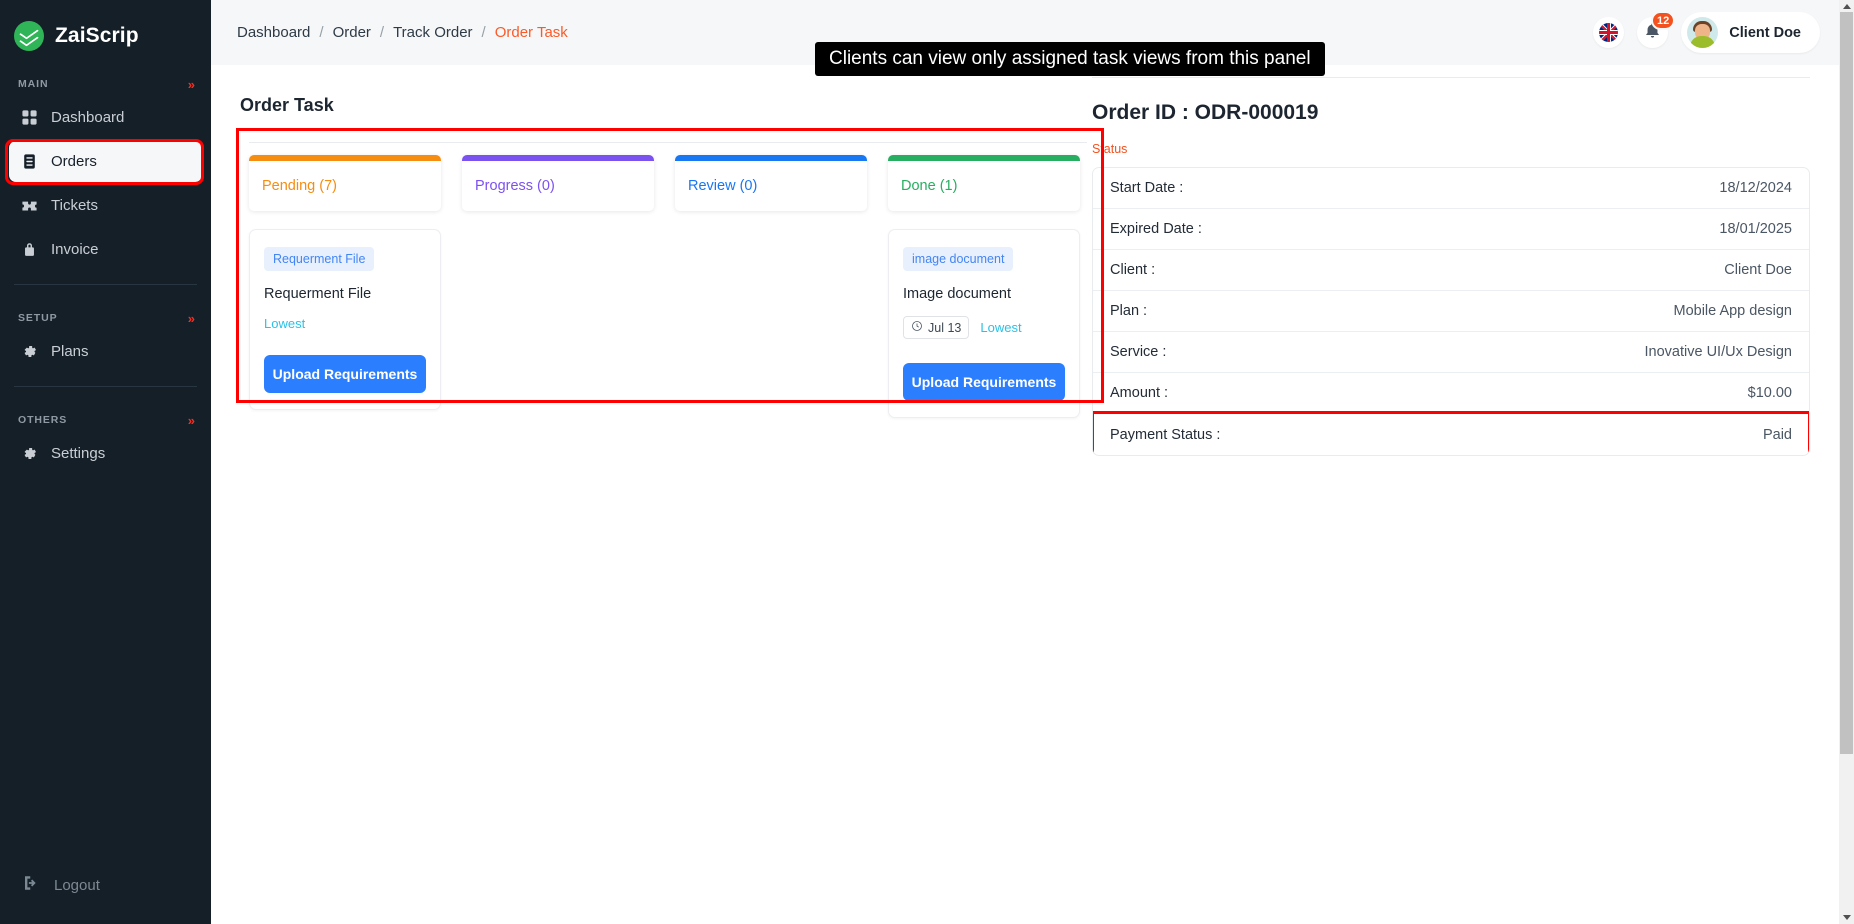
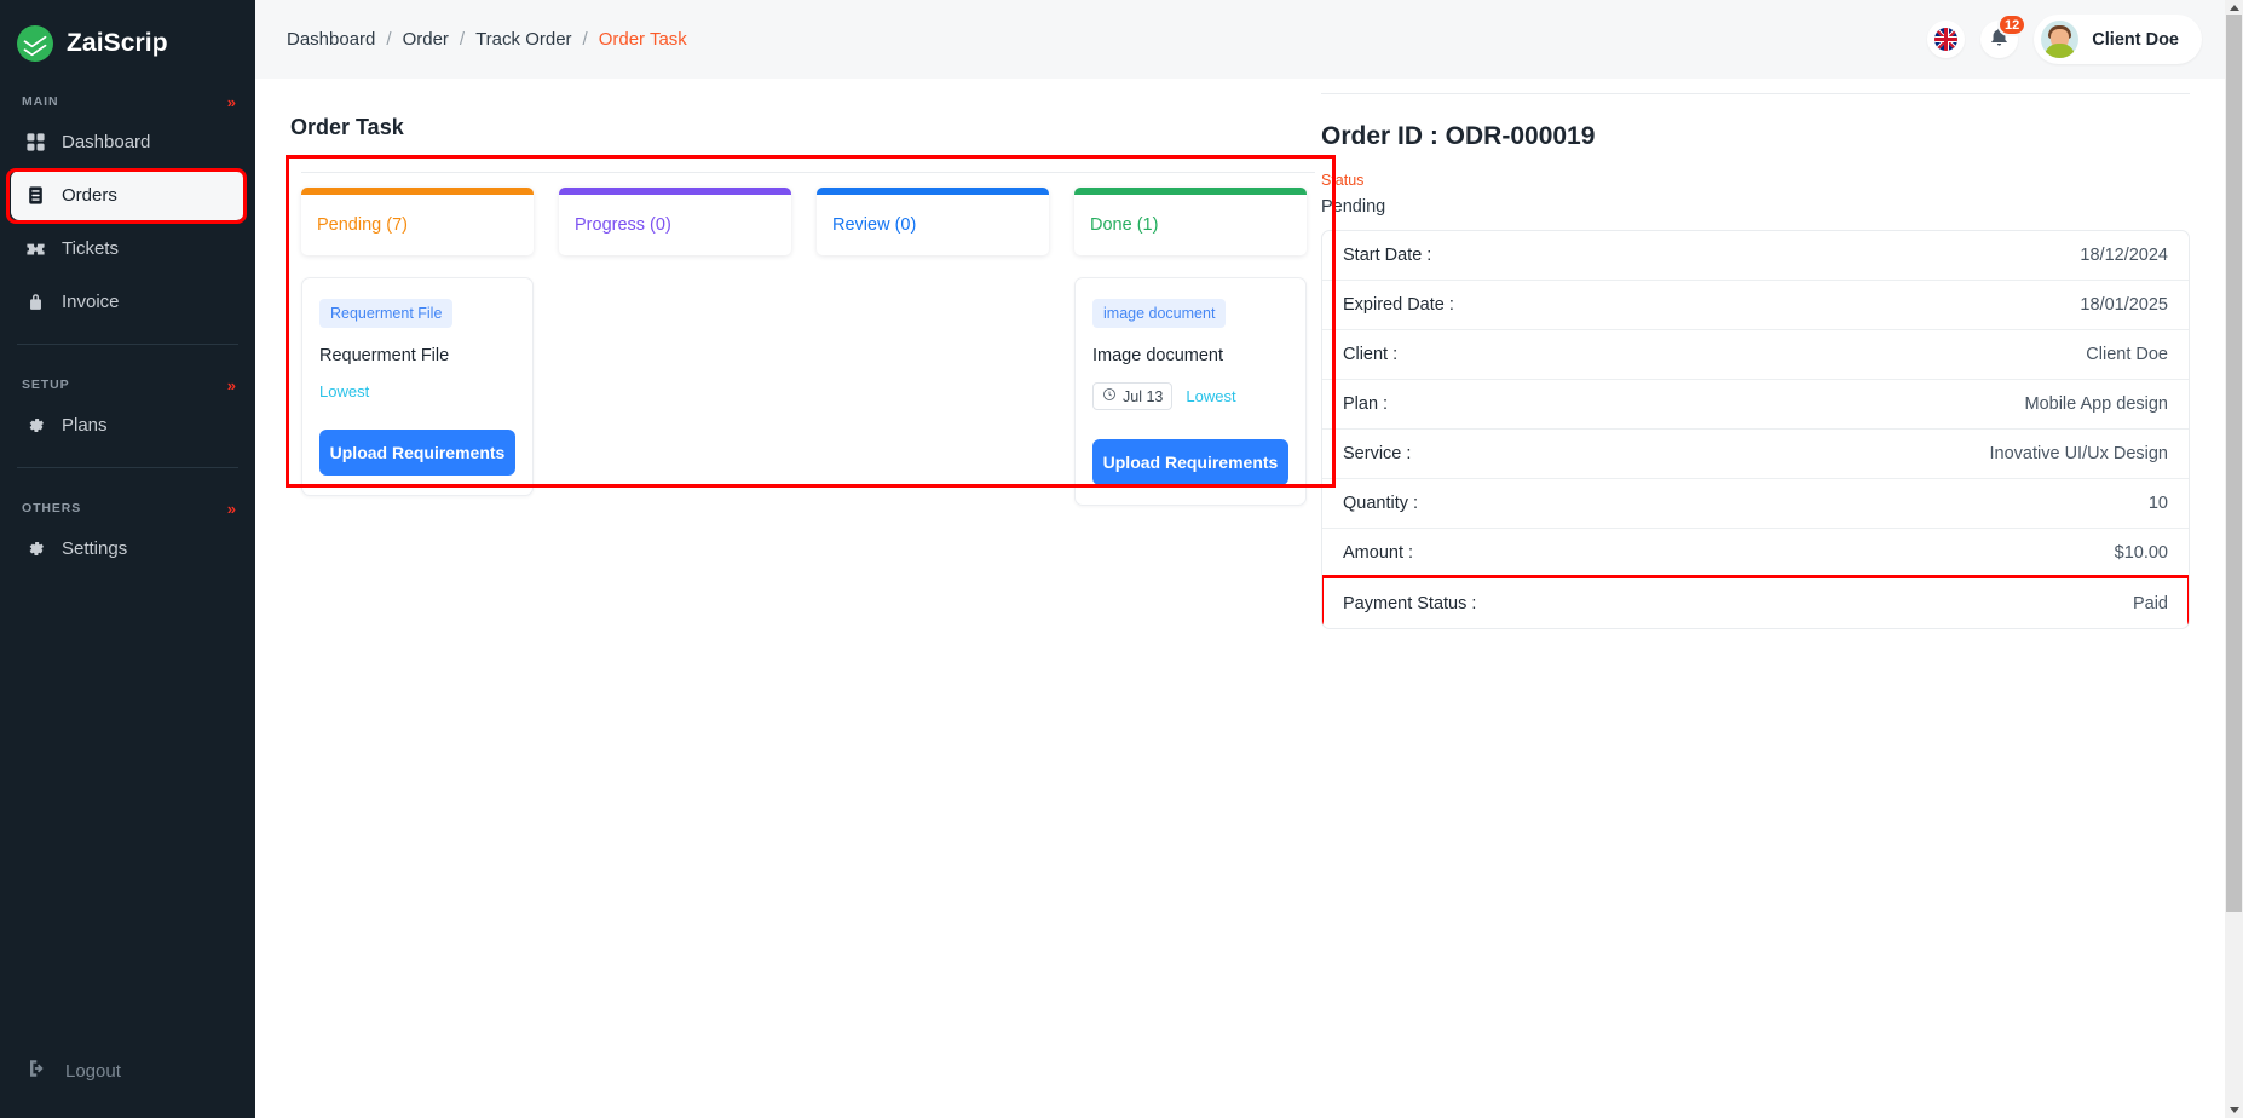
  ZaiScrip
  MAIN
  »
  Dashboard
  Orders
  Tickets
  Invoice
  SETUP
  »
  Plans
  OTHERS
  »
  Settings
  Logout
  Dashboard
  /
  Order
  /
  Track Order
  /
  Order Task
  12
  Client Doe
- Clients can view only assigned task views from this panel
  Order Task
  Pending (7)
  Requerment File
  Requerment File
  Lowest
  Upload Requirements
  Progress (0)
  Review (0)
  Done (1)
  image document
  Image document
  Jul 13
  Lowest
  Upload Requirements
  Order ID : ODR-000019
  Status
+ Pending
  Start Date :
  18/12/2024
  Expired Date :
  18/01/2025
  Client :
  Client Doe
  Plan :
  Mobile App design
  Service :
  Inovative UI/Ux Design
+ Quantity :
+ 10
  Amount :
  $10.00
  Payment Status :
  Paid
